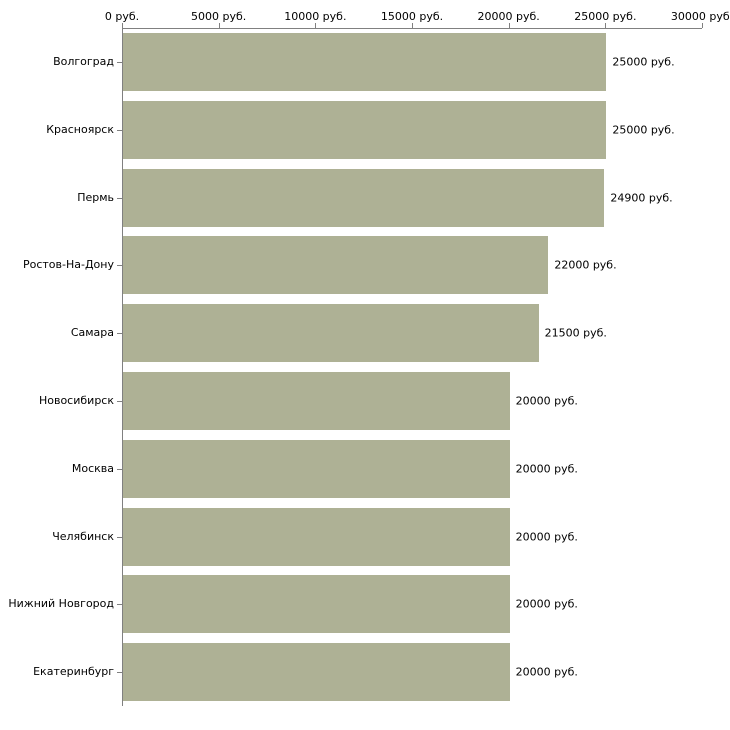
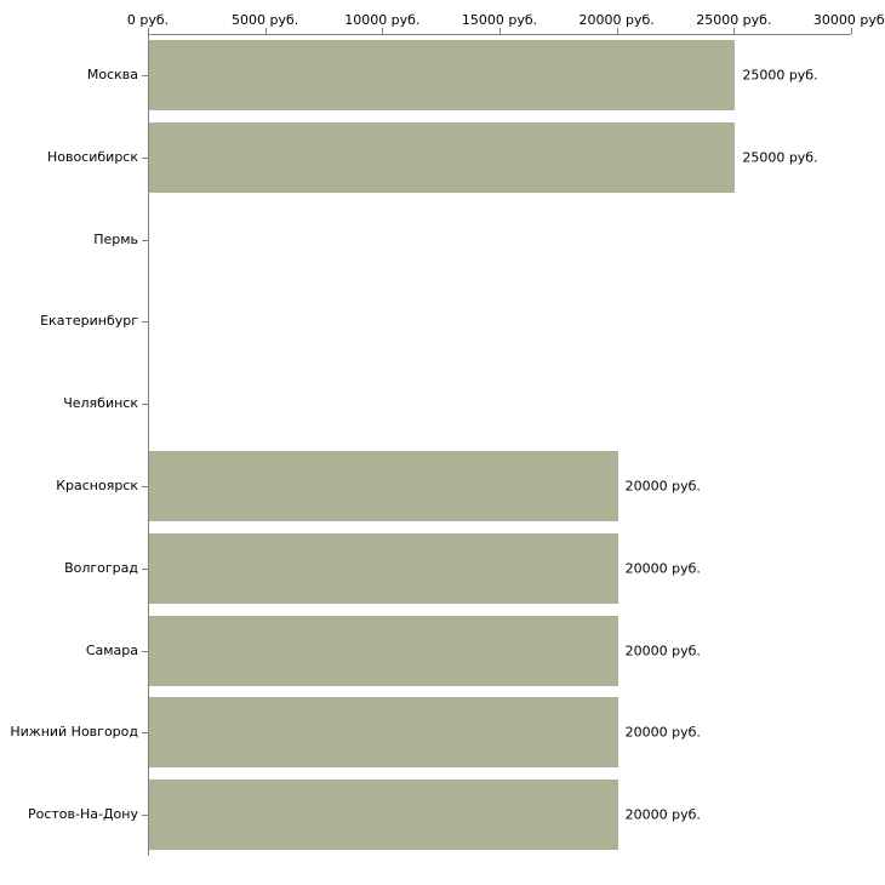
  0 руб.
  5000 руб.
  10000 руб.
  15000 руб.
  20000 руб.
  25000 руб.
  30000 руб
- Волгоград
+ Москва
- Красноярск
+ Новосибирск
  Пермь
- Ростов-На-Дону
+ Екатеринбург
- Самара
+ Челябинск
- Новосибирск
+ Красноярск
- Москва
+ Волгоград
- Челябинск
+ Самара
  Нижний Новгород
- Екатеринбург
+ Ростов-На-Дону
  25000 руб.
  25000 руб.
- 24900 руб.
- 22000 руб.
- 21500 руб.
  20000 руб.
  20000 руб.
  20000 руб.
  20000 руб.
  20000 руб.
